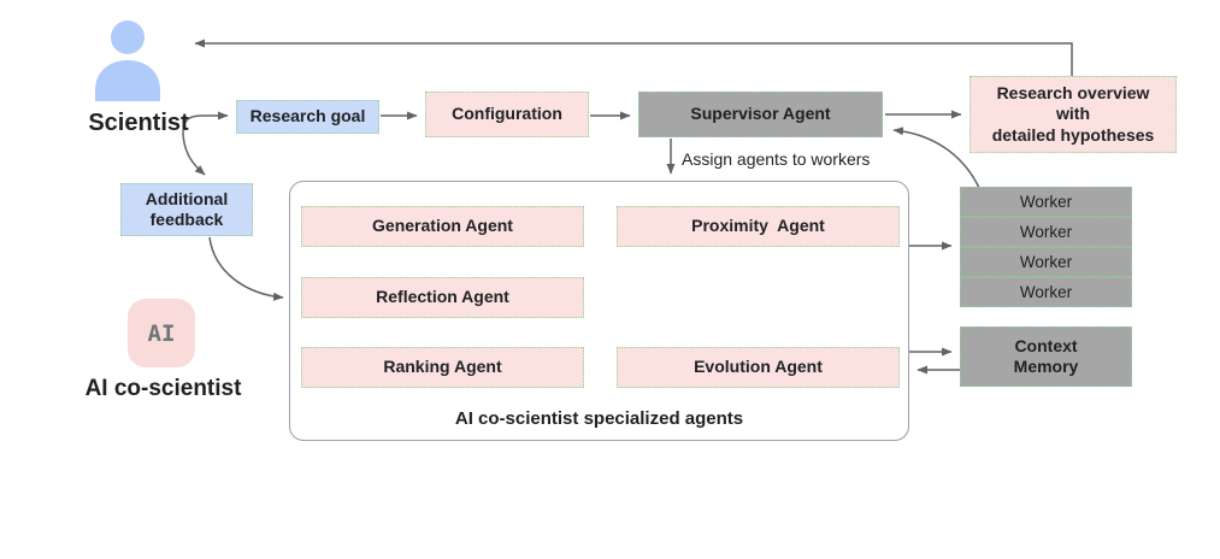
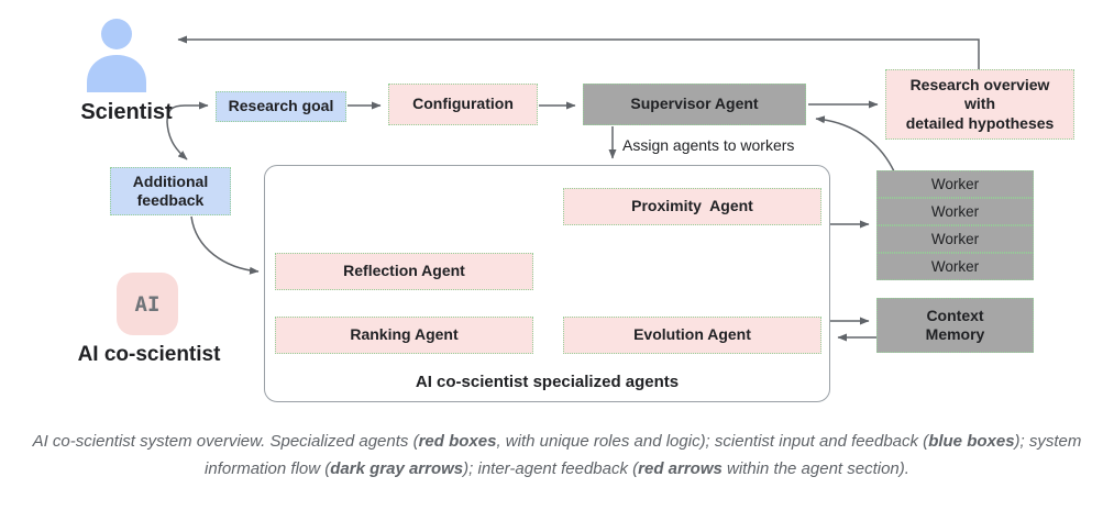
  Scientist
  Research goal
  Configuration
  Supervisor Agent
  Research overview
  with
  detailed hypotheses
  Assign agents to workers
  Additional
  feedback
  AI
  AI co-scientist
- Generation Agent
  Proximity Agent
  Reflection Agent
  Ranking Agent
  Evolution Agent
  AI co-scientist specialized agents
  Worker
  Worker
  Worker
  Worker
  Context
  Memory
+ AI co-scientist system overview. Specialized agents (red boxes, with unique roles and logic); scientist input and feedback (blue boxes); system
+ information flow (dark gray arrows); inter-agent feedback (red arrows within the agent section).
